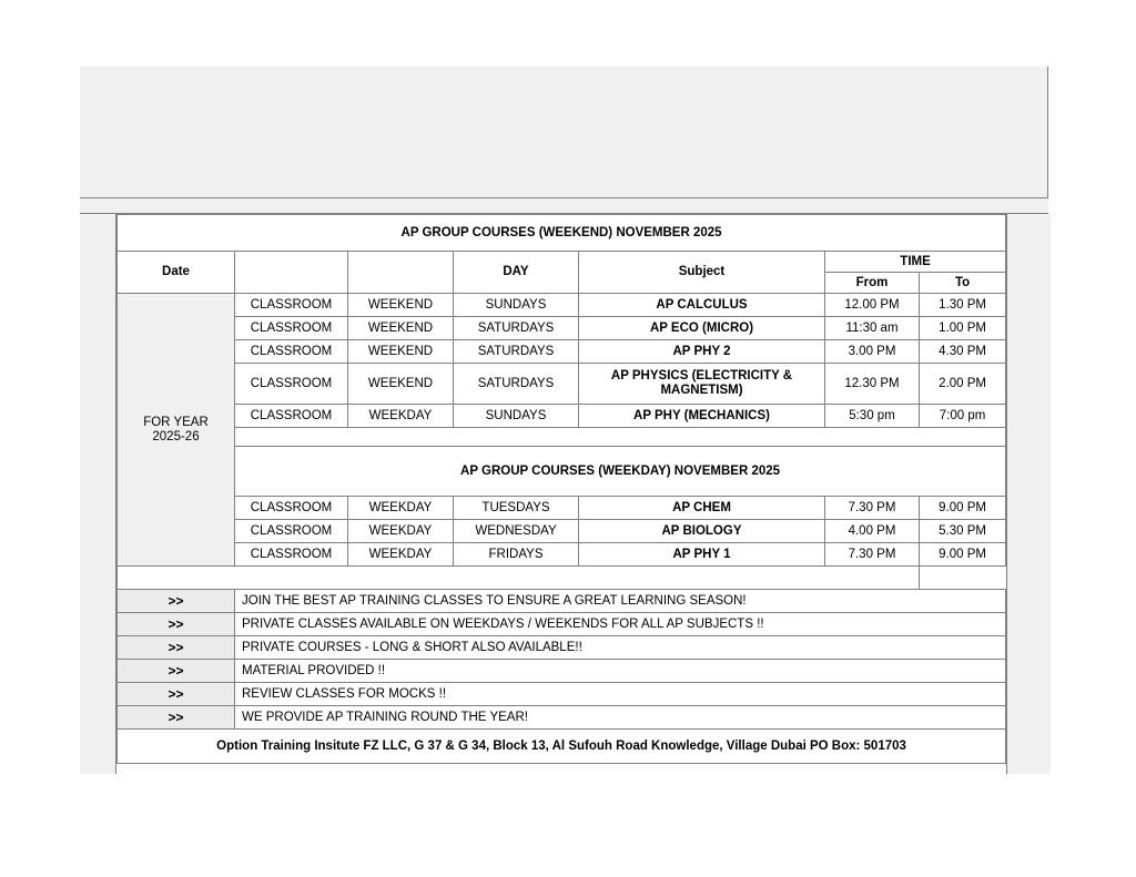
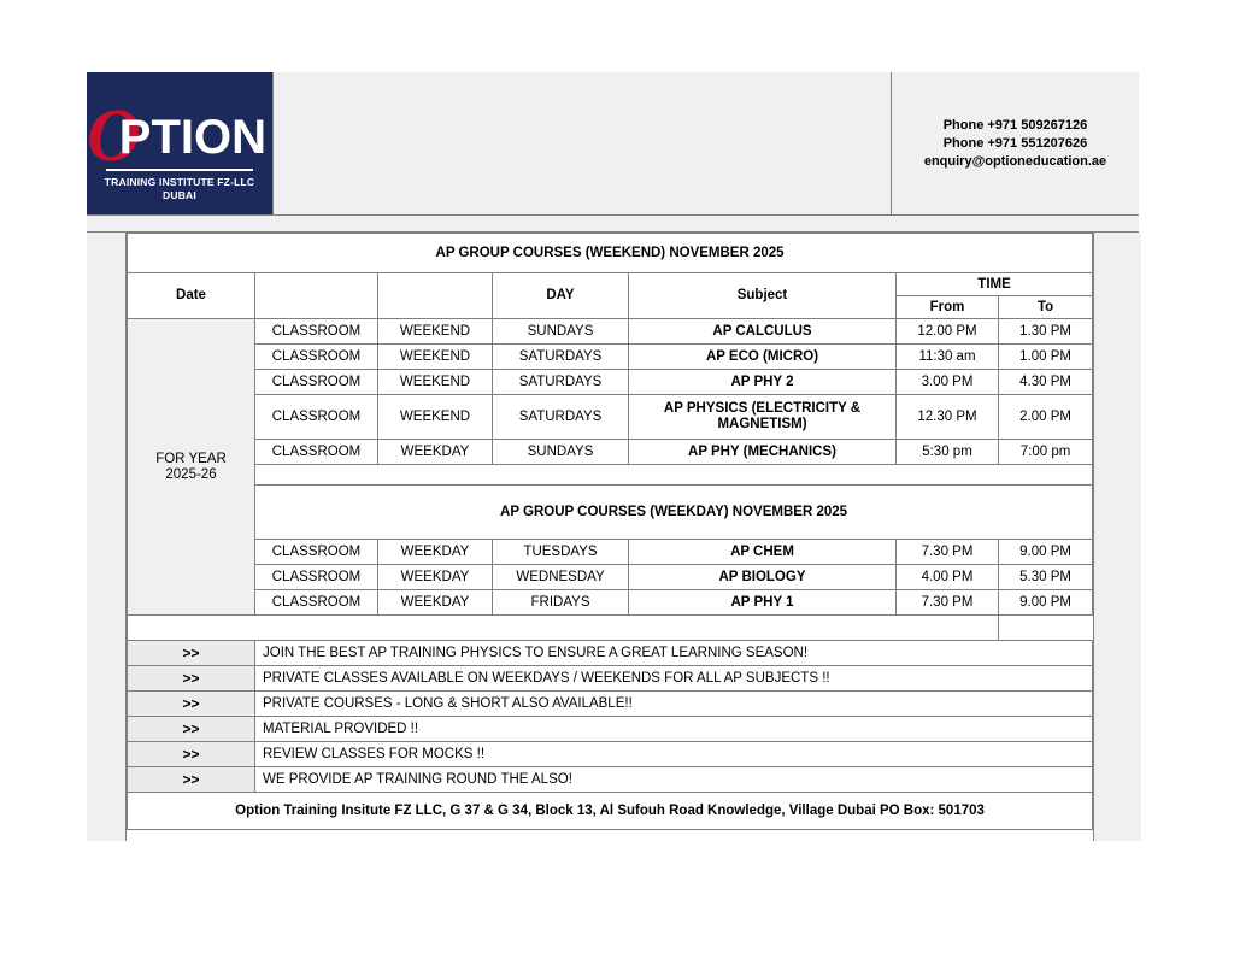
+ OPTION
+ TRAINING INSTITUTE FZ-LLC
+ DUBAI
+ Phone +971 509267126
+ Phone +971 551207626
+ enquiry@optioneducation.ae
  AP GROUP COURSES (WEEKEND) NOVEMBER 2025
  Date			DAY	Subject	TIME
  From	To
  FOR YEAR 2025-26	CLASSROOM	WEEKEND	SUNDAYS	AP CALCULUS	12.00 PM	1.30 PM
  CLASSROOM	WEEKEND	SATURDAYS	AP ECO (MICRO)	11:30 am	1.00 PM
  CLASSROOM	WEEKEND	SATURDAYS	AP PHY 2	3.00 PM	4.30 PM
  CLASSROOM	WEEKEND	SATURDAYS	AP PHYSICS (ELECTRICITY & MAGNETISM)	12.30 PM	2.00 PM
  CLASSROOM	WEEKDAY	SUNDAYS	AP PHY (MECHANICS)	5:30 pm	7:00 pm
  AP GROUP COURSES (WEEKDAY) NOVEMBER 2025
  CLASSROOM	WEEKDAY	TUESDAYS	AP CHEM	7.30 PM	9.00 PM
  CLASSROOM	WEEKDAY	WEDNESDAY	AP BIOLOGY	4.00 PM	5.30 PM
  CLASSROOM	WEEKDAY	FRIDAYS	AP PHY 1	7.30 PM	9.00 PM
- >>	JOIN THE BEST AP TRAINING CLASSES TO ENSURE A GREAT LEARNING SEASON!
+ >>	JOIN THE BEST AP TRAINING PHYSICS TO ENSURE A GREAT LEARNING SEASON!
  >>	PRIVATE CLASSES AVAILABLE ON WEEKDAYS / WEEKENDS FOR ALL AP SUBJECTS !!
  >>	PRIVATE COURSES - LONG & SHORT ALSO AVAILABLE!!
  >>	MATERIAL PROVIDED !!
  >>	REVIEW CLASSES FOR MOCKS !!
- >>	WE PROVIDE AP TRAINING ROUND THE YEAR!
+ >>	WE PROVIDE AP TRAINING ROUND THE ALSO!
  Option Training Insitute FZ LLC, G 37 & G 34, Block 13, Al Sufouh Road Knowledge, Village Dubai PO Box: 501703
